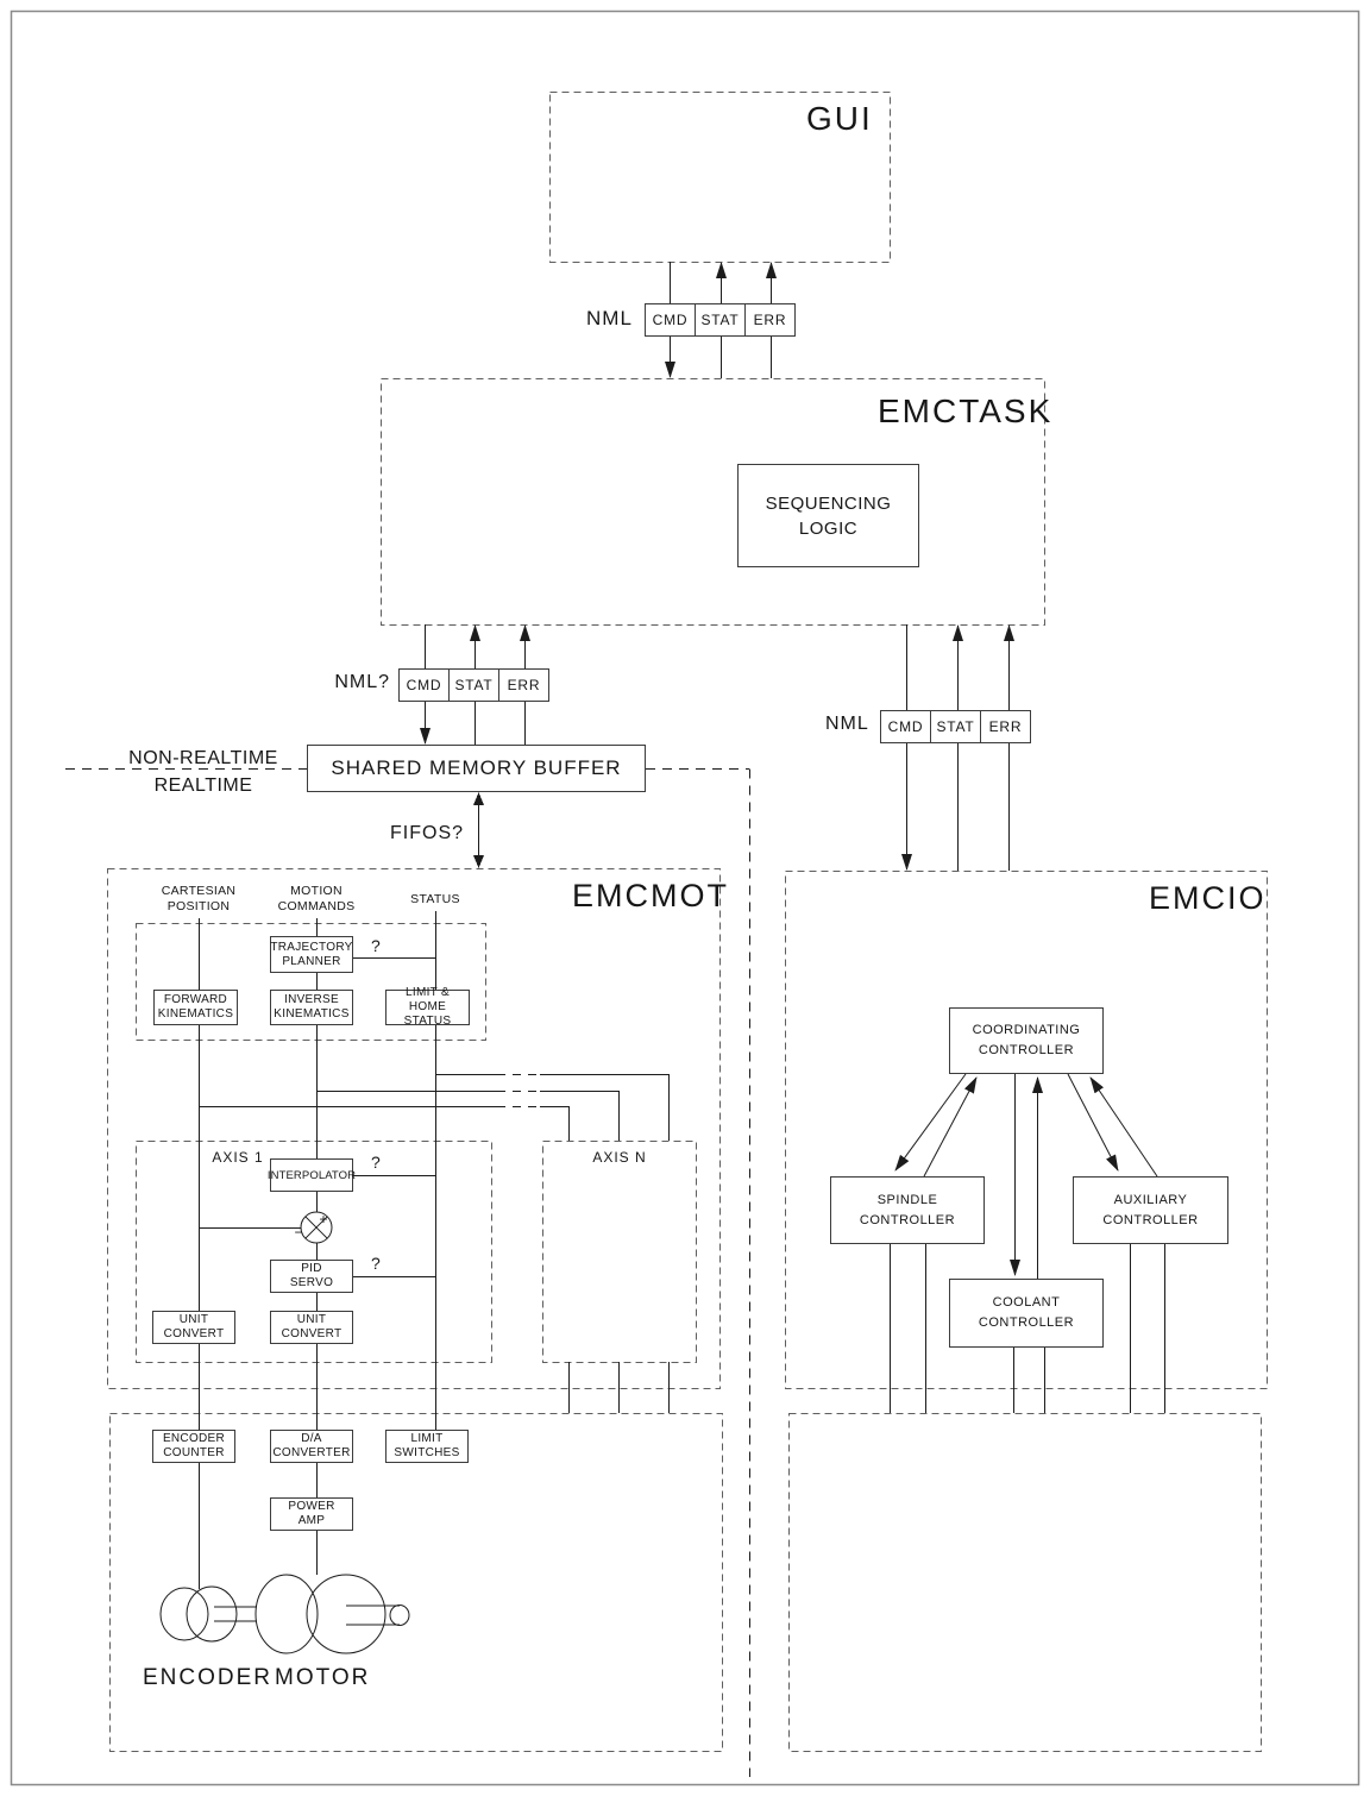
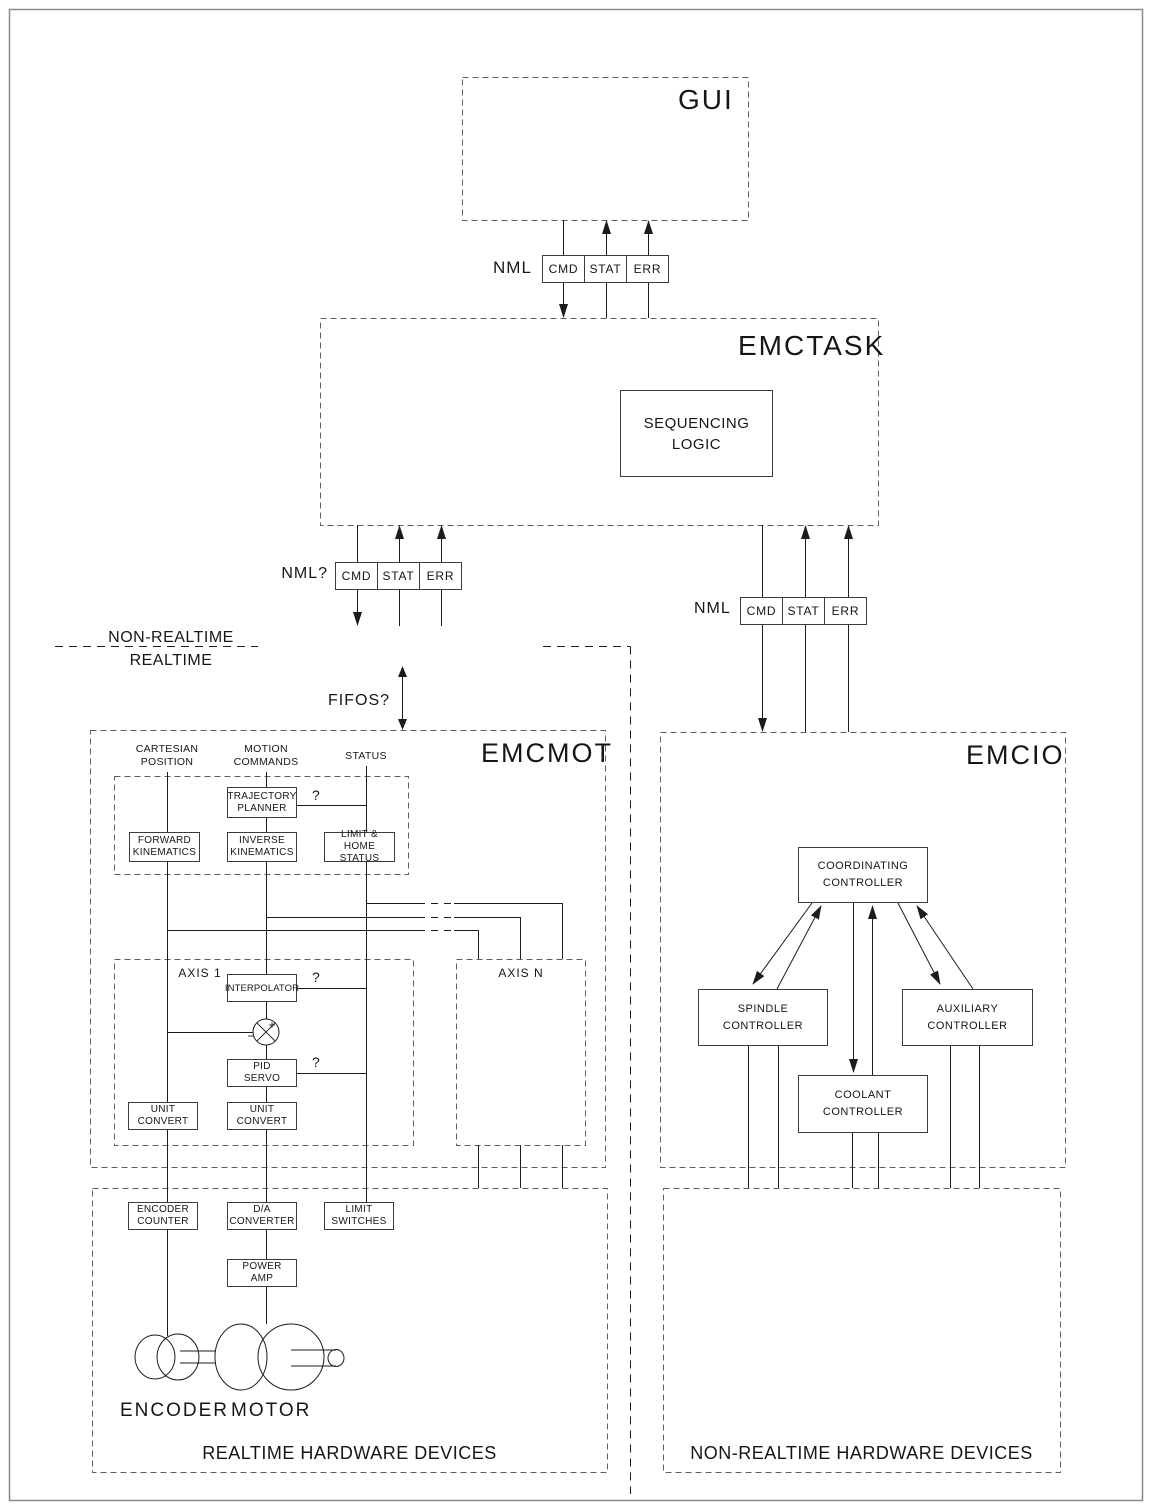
  +
  −
  GUI
  EMCTASK
  EMCMOT
  EMCIO
  NML
  CMD
  STAT
  ERR
  NML?
  CMD
  STAT
  ERR
  NML
  CMD
  STAT
  ERR
  NON-REALTIME
  REALTIME
- SHARED MEMORY BUFFER
  FIFOS?
  SEQUENCING
  LOGIC
  CARTESIAN
  POSITION
  MOTION
  COMMANDS
  STATUS
  TRAJECTORY
  PLANNER
  ?
  FORWARD
  KINEMATICS
  INVERSE
  KINEMATICS
  LIMIT & HOME
  STATUS
  AXIS 1
  AXIS N
  INTERPOLATOR
  ?
  PID
  SERVO
  ?
  UNIT
  CONVERT
  UNIT
  CONVERT
  COORDINATING
  CONTROLLER
  SPINDLE
  CONTROLLER
  AUXILIARY
  CONTROLLER
  COOLANT
  CONTROLLER
  ENCODER
  COUNTER
  D/A
  CONVERTER
  LIMIT
  SWITCHES
  POWER
  AMP
  ENCODER
  MOTOR
+ REALTIME HARDWARE DEVICES
+ NON-REALTIME HARDWARE DEVICES
